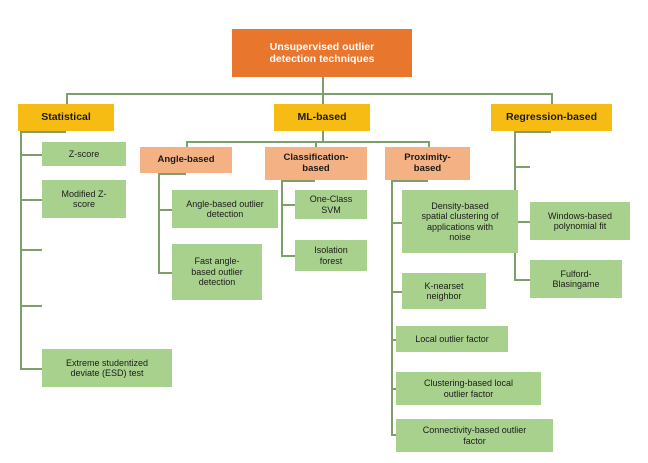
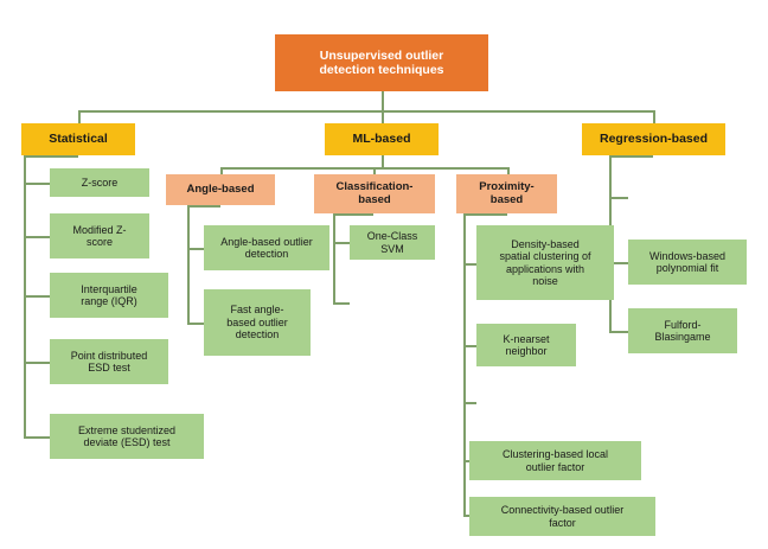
  Unsupervised outlier
  detection techniques
  Statistical
  ML-based
  Regression-based
  Angle-based
  Classification-
  based
  Proximity-
  based
  Z-score
  Modified Z-
  score
+ Interquartile
+ range (IQR)
+ Point distributed
+ ESD test
  Extreme studentized
  deviate (ESD) test
  Angle-based outlier
  detection
  Fast angle-
  based outlier
  detection
  One-Class
  SVM
- Isolation
- forest
  Density-based
  spatial clustering of
  applications with
  noise
  K-nearset
  neighbor
- Local outlier factor
  Clustering-based local
  outlier factor
  Connectivity-based outlier
  factor
  Windows-based
  polynomial fit
  Fulford-
  Blasingame
